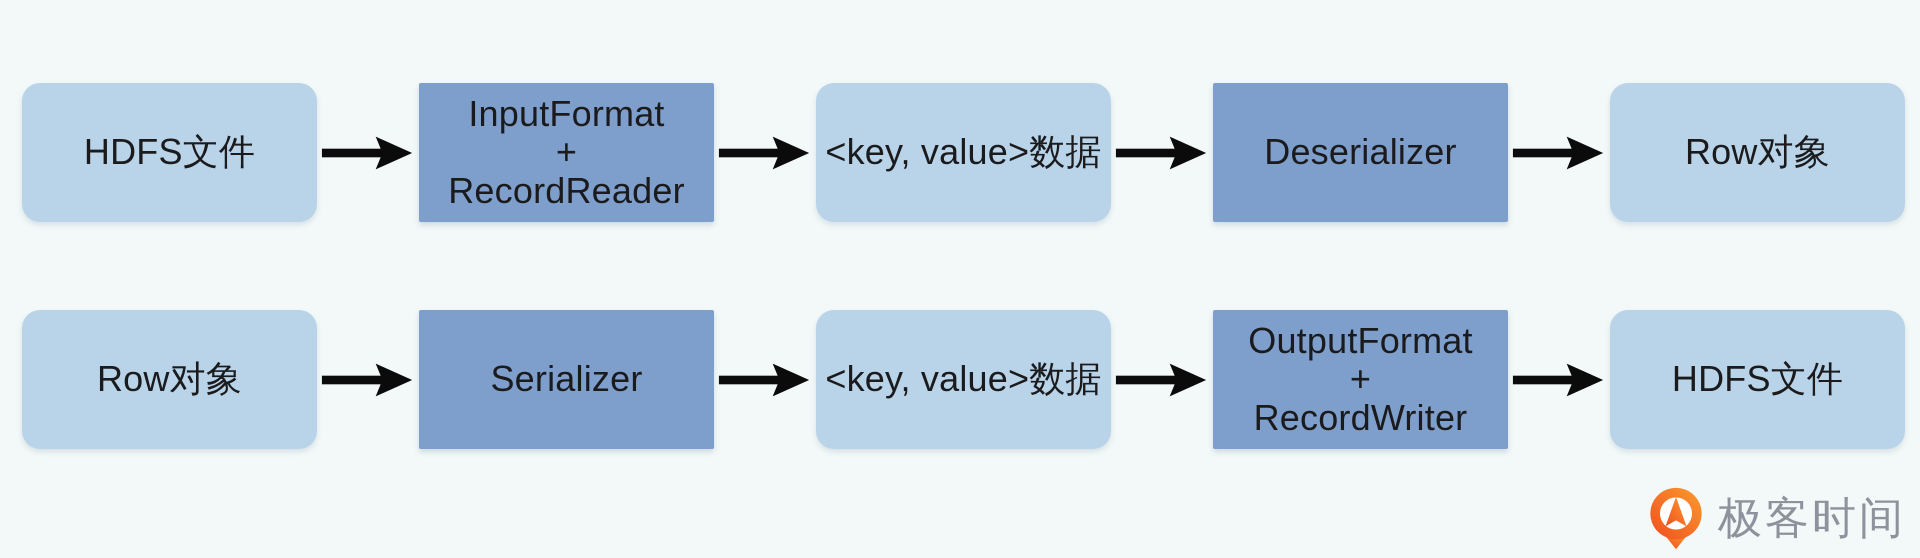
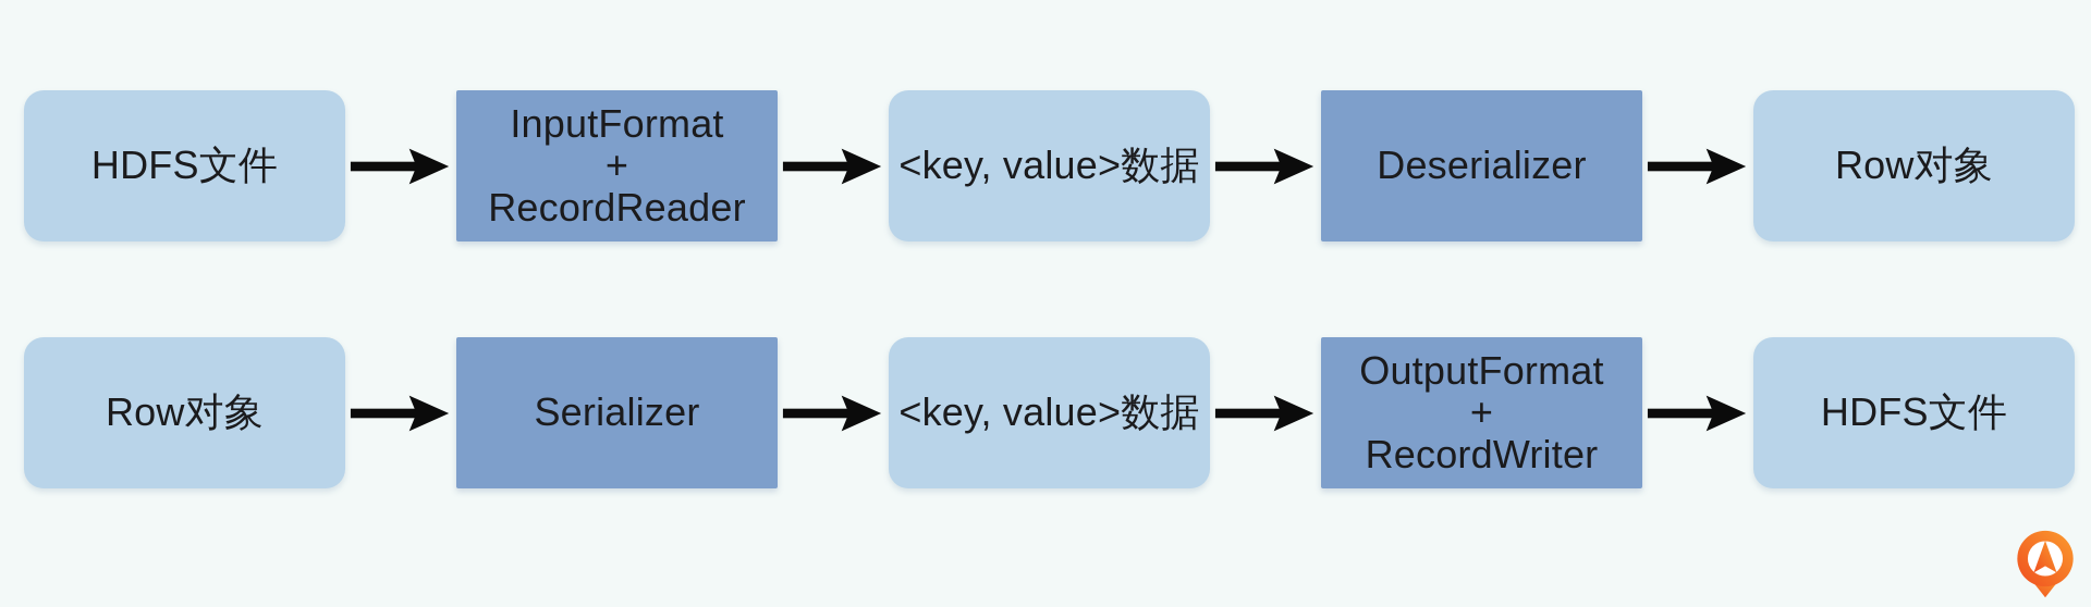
  HDFS文件
  InputFormat
  +
  RecordReader
  <key, value>数据
  Deserializer
  Row对象
  Row对象
  Serializer
  <key, value>数据
  OutputFormat
  +
  RecordWriter
  HDFS文件
- 极客时间
